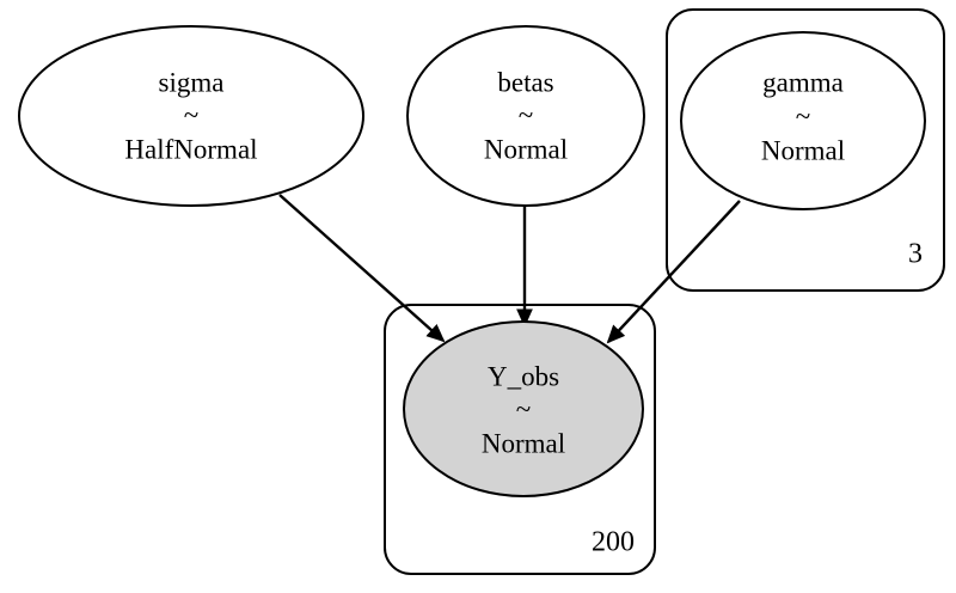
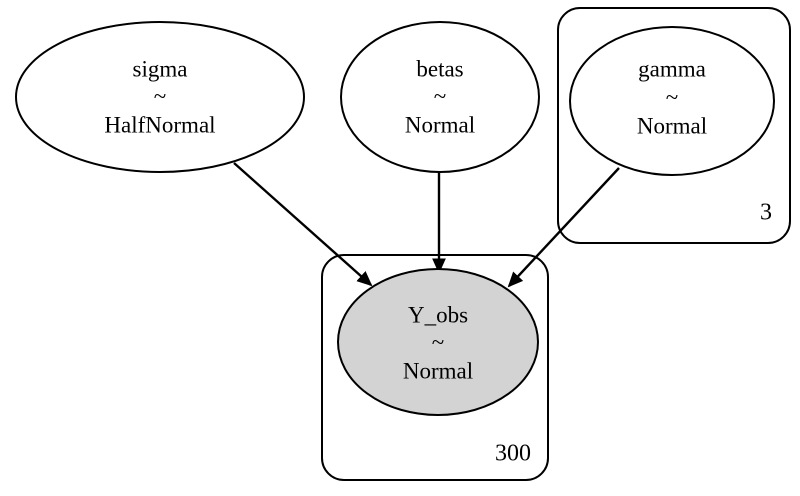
  3
- 200
+ 300
  sigma
  ~
  HalfNormal
  betas
  ~
  Normal
  gamma
  ~
  Normal
  Y_obs
  ~
  Normal
